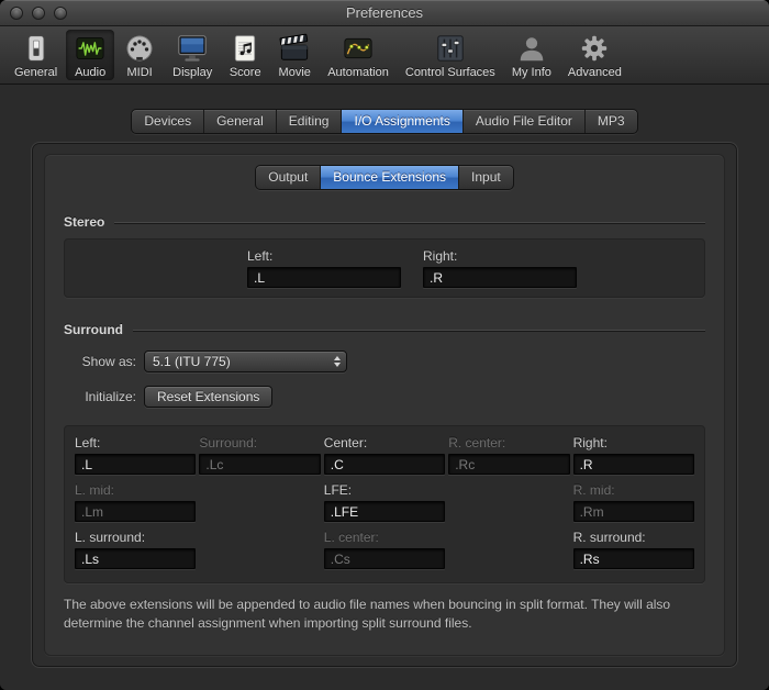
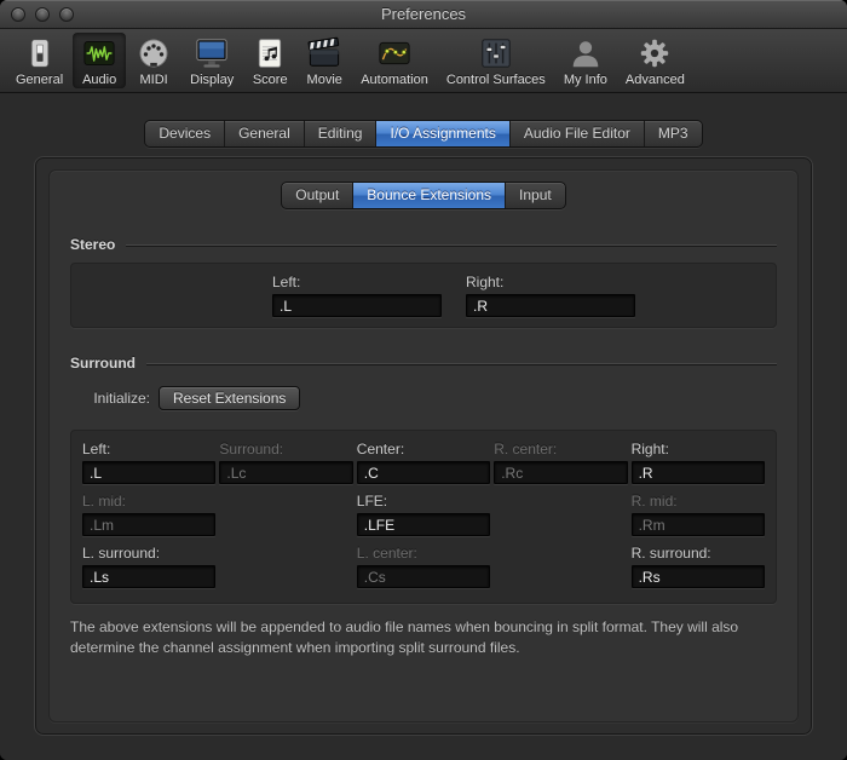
  Preferences
  General
  Audio
  MIDI
  Display
  Score
  Movie
  Automation
  Control Surfaces
  My Info
  Advanced
  Devices
  General
  Editing
  I/O Assignments
  Audio File Editor
  MP3
  Output
  Bounce Extensions
  Input
  Stereo
  Left:
  .L
  Right:
  .R
  Surround
- Show as:
- 5.1 (ITU 775)
  Initialize:
  Reset Extensions
  Left:
  .L
  Surround:
  .Lc
  Center:
  .C
  R. center:
  .Rc
  Right:
  .R
  L. mid:
  .Lm
  LFE:
  .LFE
  R. mid:
  .Rm
  L. surround:
  .Ls
  L. center:
  .Cs
  R. surround:
  .Rs
  The above extensions will be appended to audio file names when bouncing in split format. They will also determine the channel assignment when importing split surround files.
